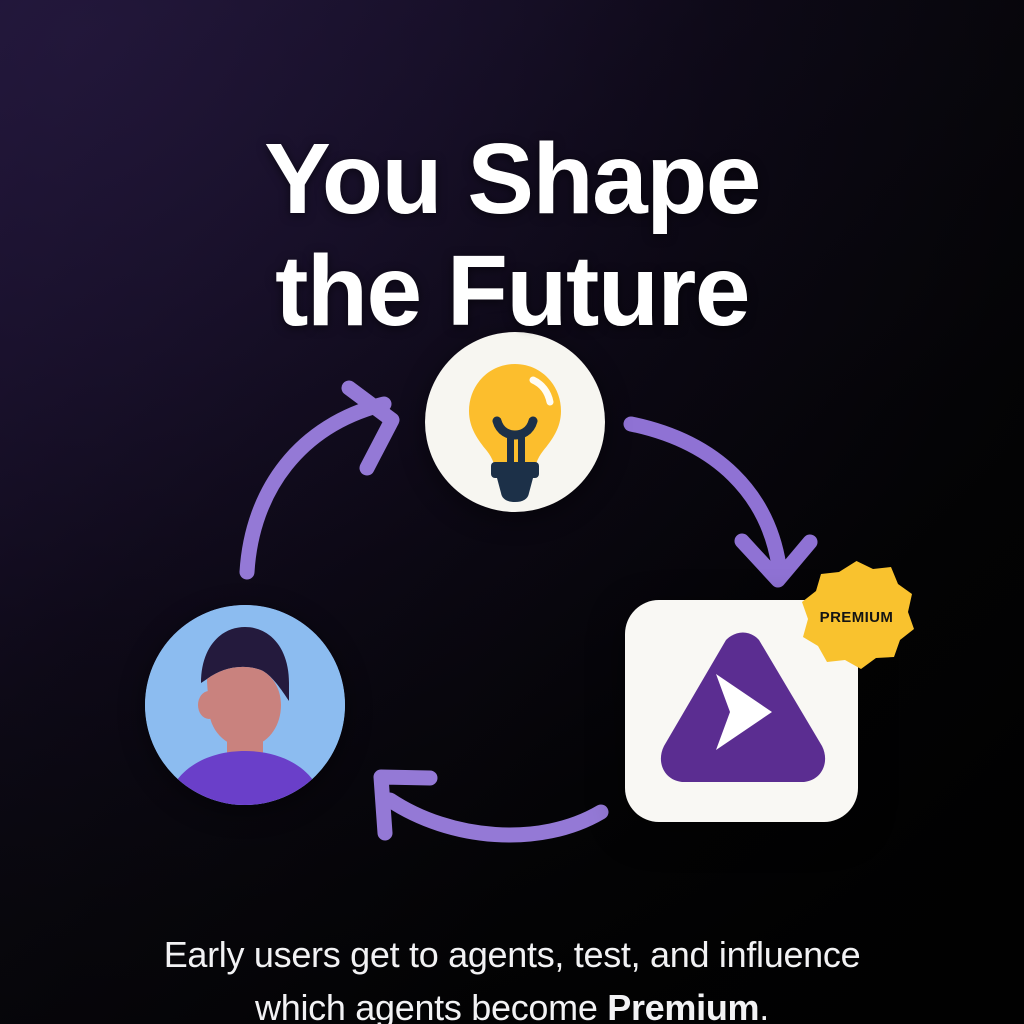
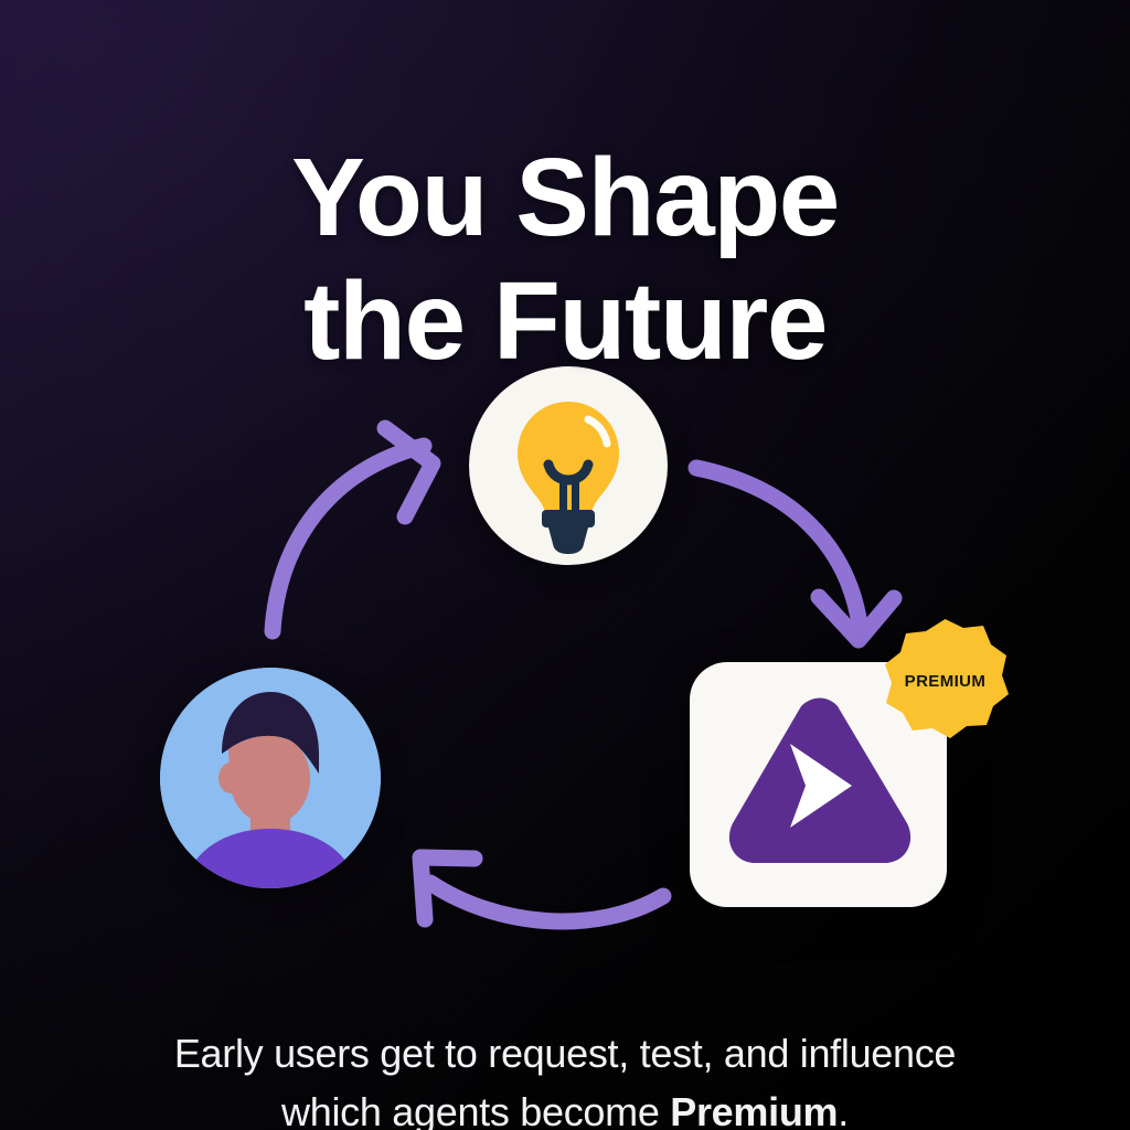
  You Shape
  the Future
  PREMIUM
- Early users get to agents, test, and influence
+ Early users get to request, test, and influence
  which agents become Premium.
